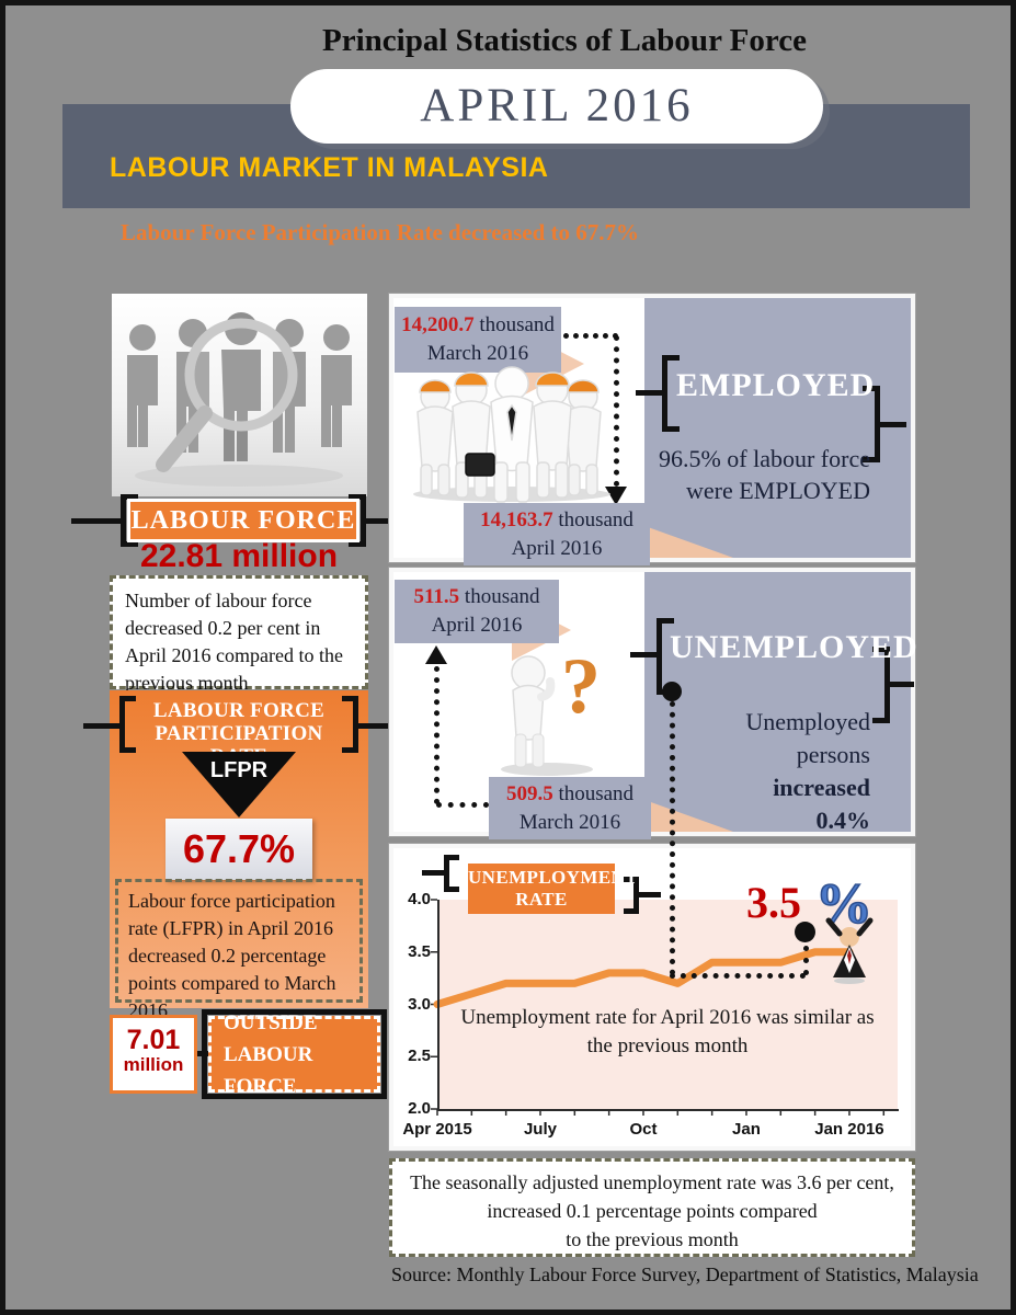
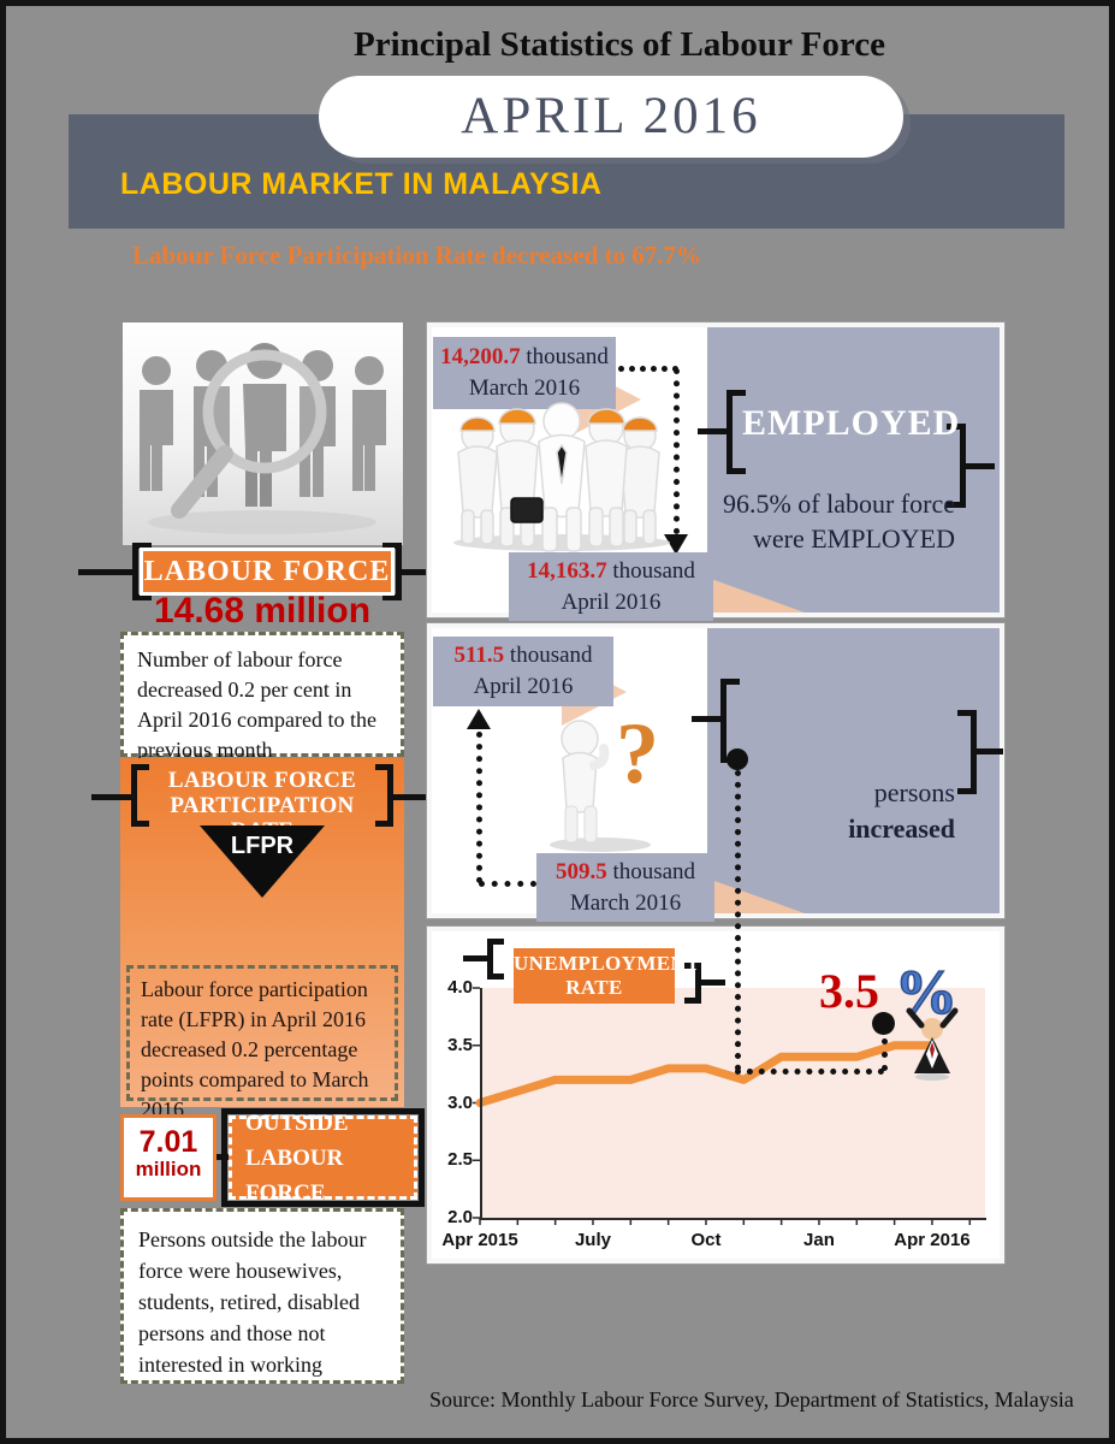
  Principal Statistics of Labour Force
  LABOUR MARKET IN MALAYSIA
  APRIL 2016
  Labour Force Participation Rate decreased to 67.7%
  LABOUR FORCE
- 22.81 million
+ 14.68 million
  Number of labour force decreased 0.2 per cent in April 2016 compared to the previous month
  LABOUR FORCE
  PARTICIPATION RATE
  LFPR
- 67.7%
  Labour force participation rate (LFPR) in April 2016 decreased 0.2 percentage points compared to March 2016
  7.01
  million
  OUTSIDE
  LABOUR FORCE
+ Persons outside the labour force were housewives, students, retired, disabled persons and those not interested in working
  14,200.7 thousand
  March 2016
  14,163.7 thousand
  April 2016
  EMPLOYED
  96.5% of labour force
  were EMPLOYED
  511.5 thousand
  April 2016
  509.5 thousand
  March 2016
  ?
- UNEMPLOYED
- Unemployed
  persons
  increased
- 0.4%
  2.0
  2.5
  3.0
  3.5
  4.0
  Apr 2015
  July
  Oct
  Jan
- Jan 2016
+ Apr 2016
  UNEMPLOYMENT
  RATE
  3.5
  %
- Unemployment rate for April 2016 was similar as
- the previous month
- The seasonally adjusted unemployment rate was 3.6 per cent,
- increased 0.1 percentage points compared
- to the previous month
  Source: Monthly Labour Force Survey, Department of Statistics, Malaysia
